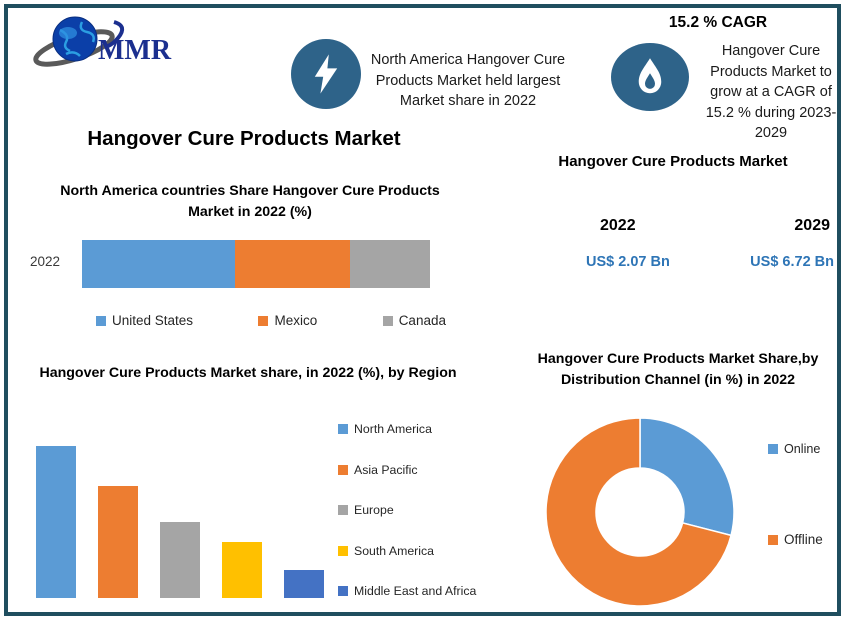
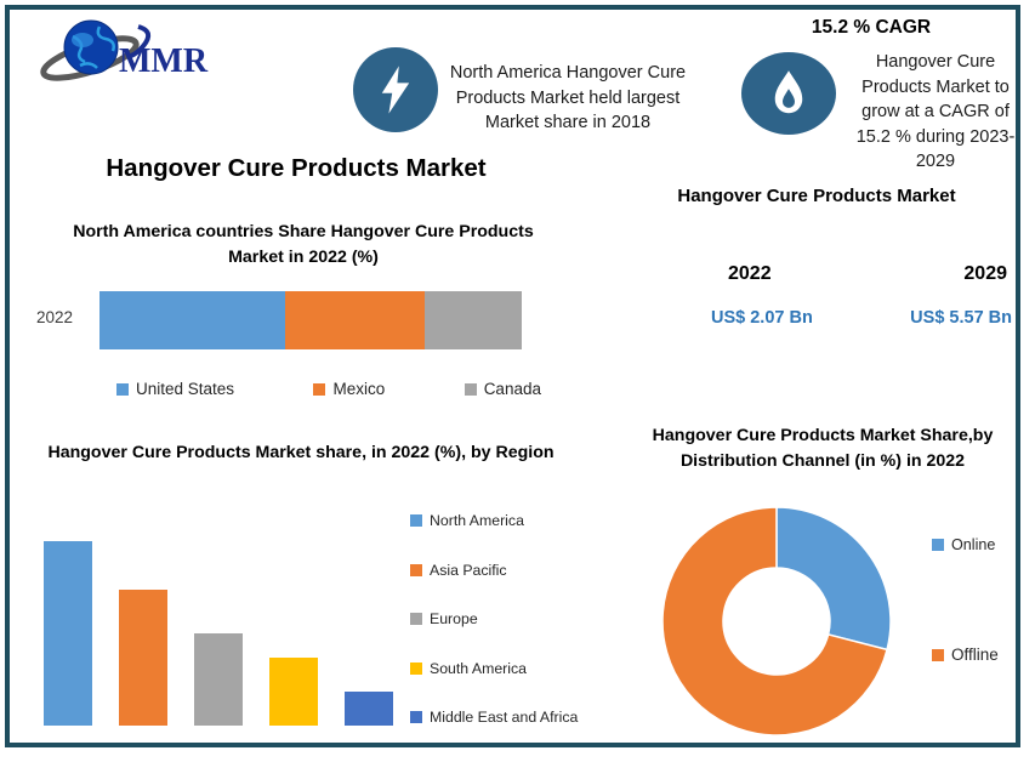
  MMR
- North America Hangover Cure Products Market held largest Market share in 2022
+ North America Hangover Cure Products Market held largest Market share in 2018
  15.2 % CAGR
  Hangover Cure Products Market to grow at a CAGR of 15.2 % during 2023-2029
  Hangover Cure Products Market
  North America countries Share Hangover Cure Products Market in 2022 (%)
  2022
  United States
  Mexico
  Canada
  Hangover Cure Products Market share, in 2022 (%), by Region
  North America
  Asia Pacific
  Europe
  South America
  Middle East and Africa
  Hangover Cure Products Market
  2022
  2029
  US$ 2.07 Bn
- US$ 6.72 Bn
+ US$ 5.57 Bn
  Hangover Cure Products Market Share,by Distribution Channel (in %) in 2022
  Online
  Offline
